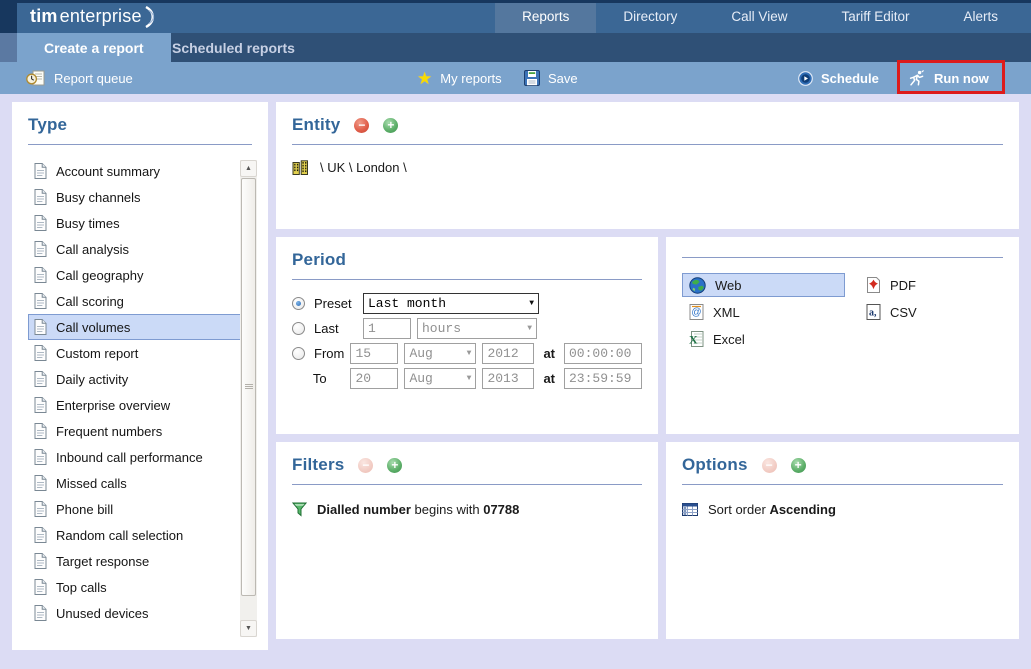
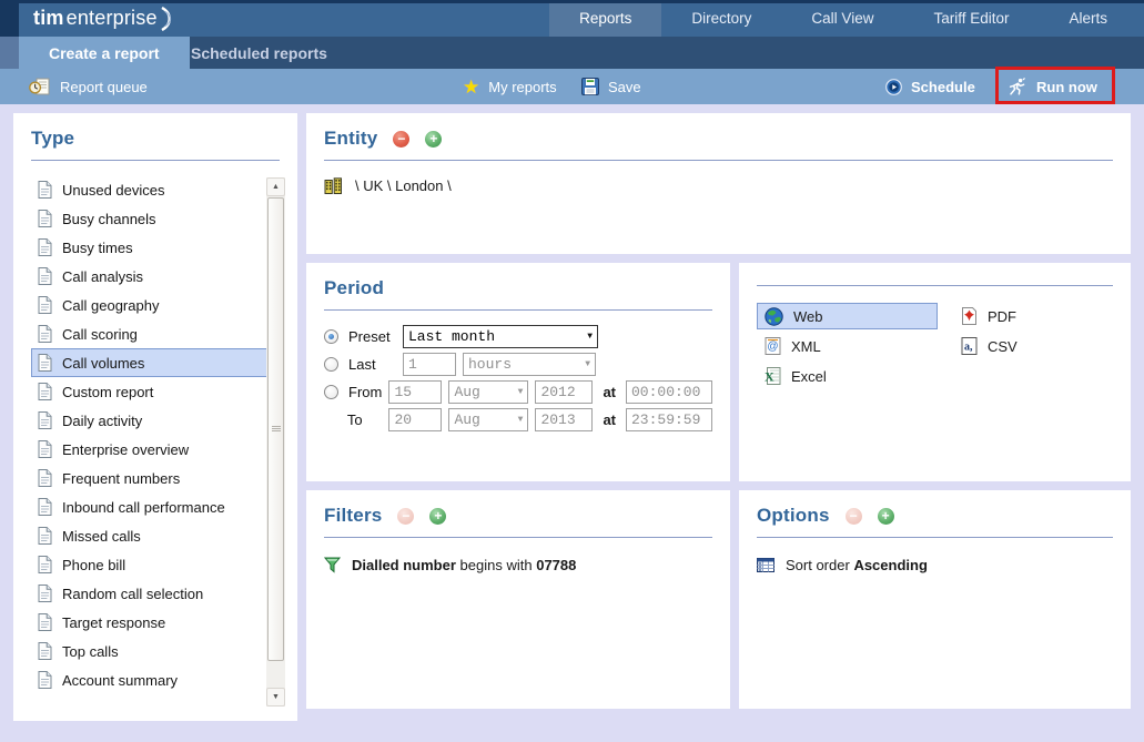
  tim
  enterprise
  Reports
  Directory
  Call View
  Tariff Editor
  Alerts
  Create a report
  Scheduled reports
  Report queue
  ★
  My reports
  Save
  Schedule
  Run now
  Type
- Account summary
+ Unused devices
  Busy channels
  Busy times
  Call analysis
  Call geography
  Call scoring
  Call volumes
  Custom report
  Daily activity
  Enterprise overview
  Frequent numbers
  Inbound call performance
  Missed calls
  Phone bill
  Random call selection
  Target response
  Top calls
- Unused devices
+ Account summary
  Entity
  −
  +
  \ UK \ London \
  Period
  Preset
  Last month
  ▼
  Last
  1
  hours
  ▼
  From
  15
  Aug
  ▼
  2012
  at
  00:00:00
  To
  20
  Aug
  ▼
  2013
  at
  23:59:59
  Web
  PDF
  @
  XML
  a,
  CSV
  X
  Excel
  Filters
  −
  +
  Dialled number begins with 07788
  Options
  −
  +
  Sort order Ascending
